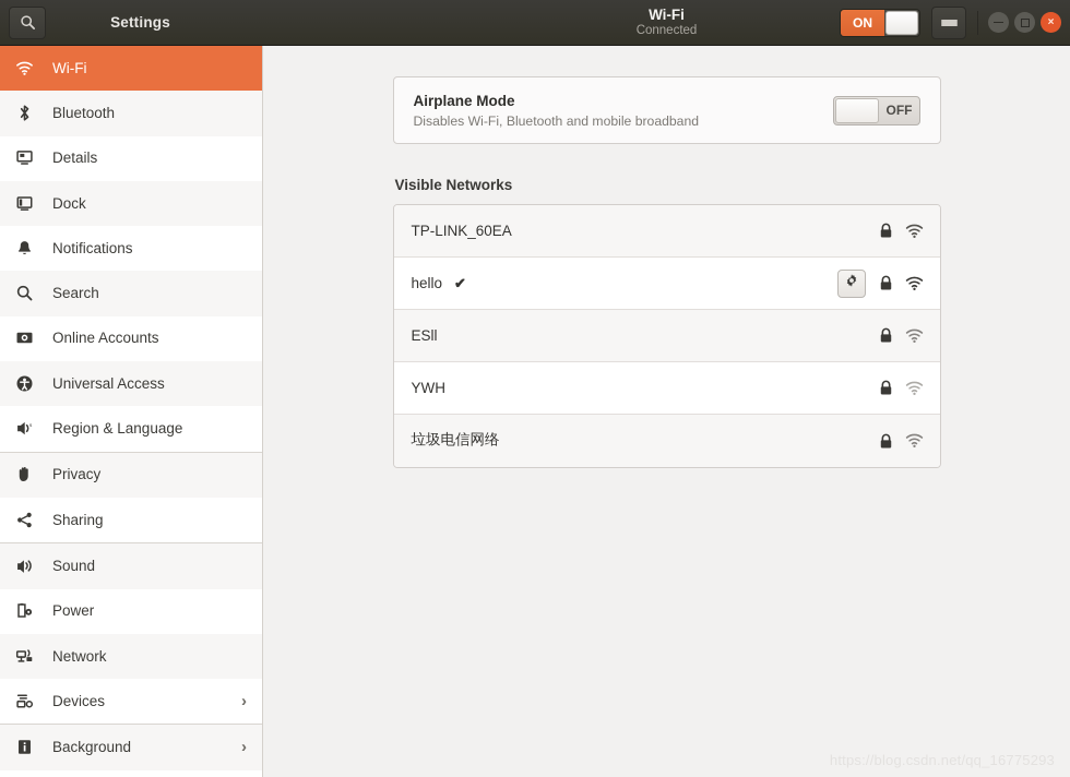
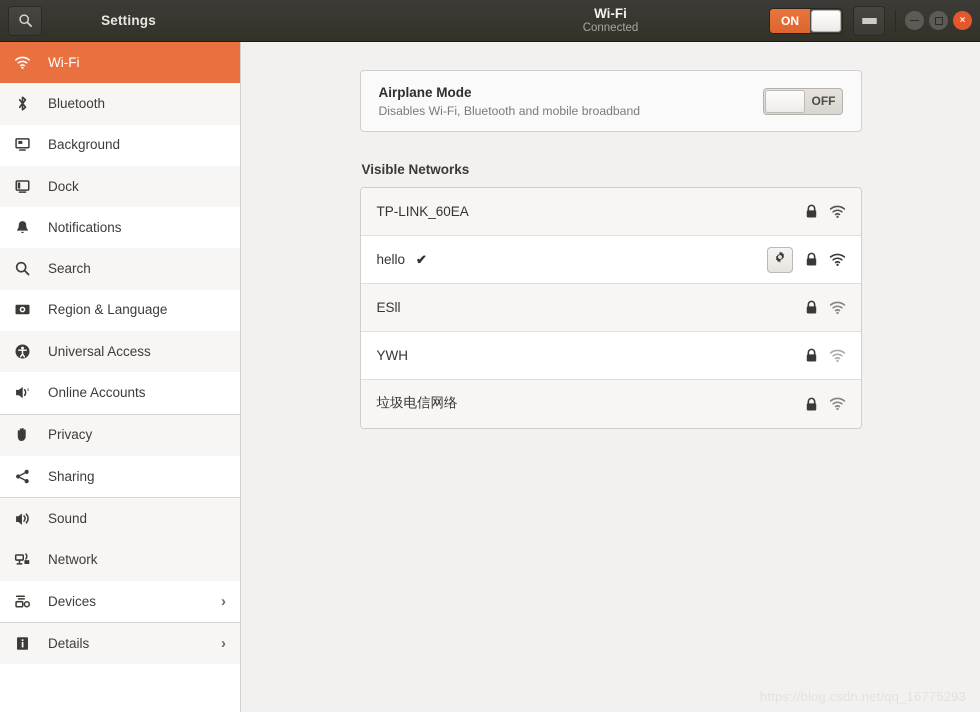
  Settings
  Wi-Fi
  Connected
  ON
  ×
  Wi-Fi
  Bluetooth
- Details
+ Background
  Dock
  Notifications
  Search
- Online Accounts
+ Region & Language
  Universal Access
- Region & Language
+ Online Accounts
  Privacy
  Sharing
  Sound
- Power
  Network
  Devices
  ›
- Background
+ Details
  ›
  Airplane Mode
  Disables Wi-Fi, Bluetooth and mobile broadband
  OFF
  Visible Networks
  TP-LINK_60EA
  hello
  ✔
  ESll
  YWH
  垃圾电信网络
